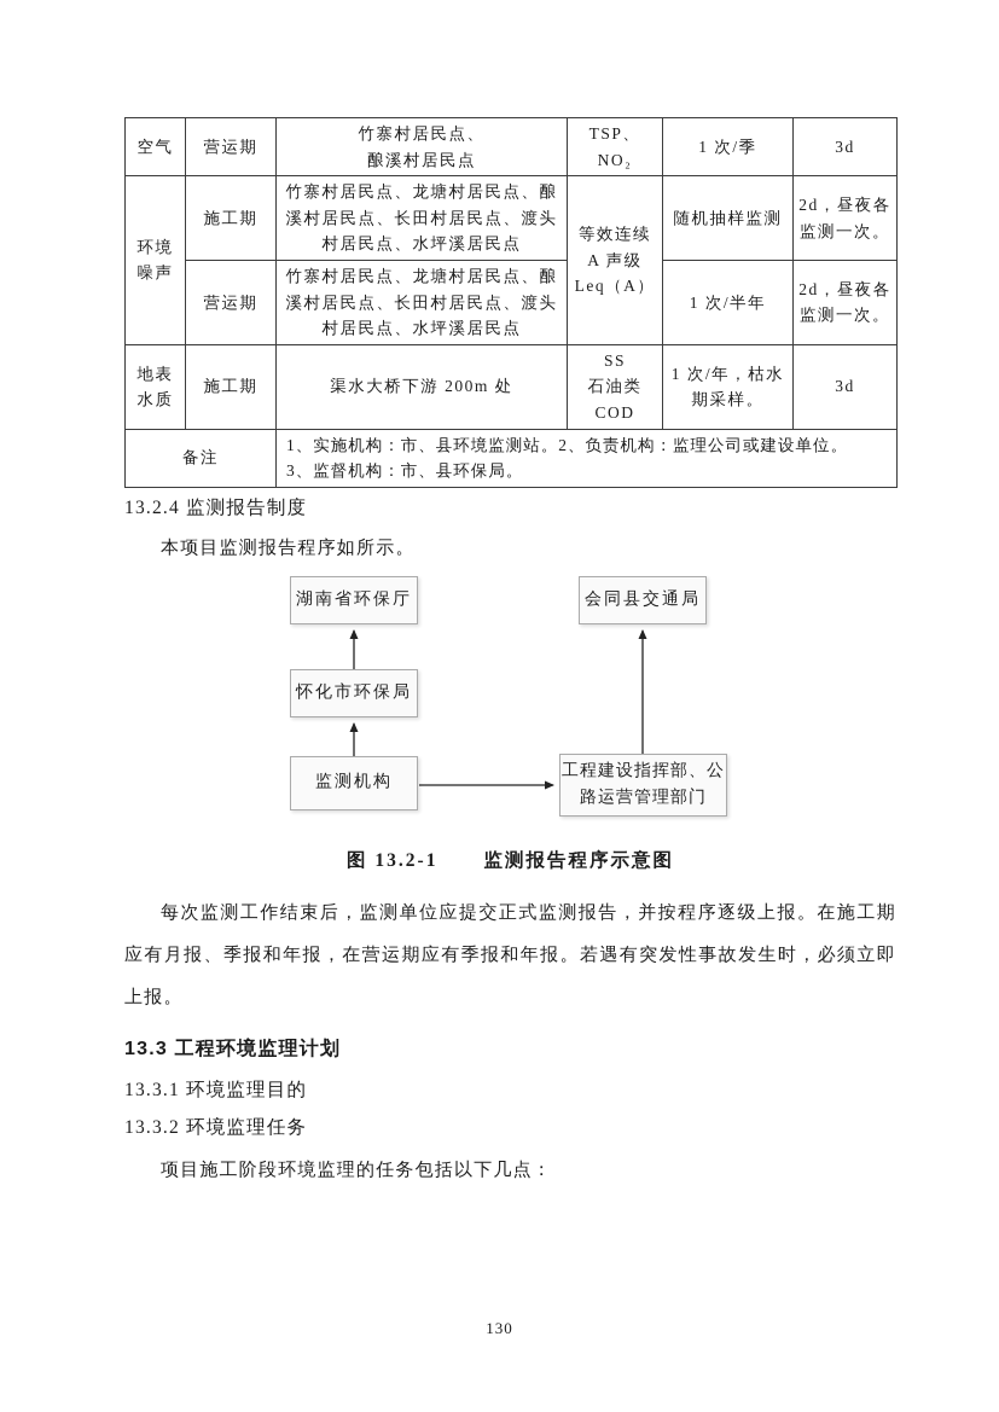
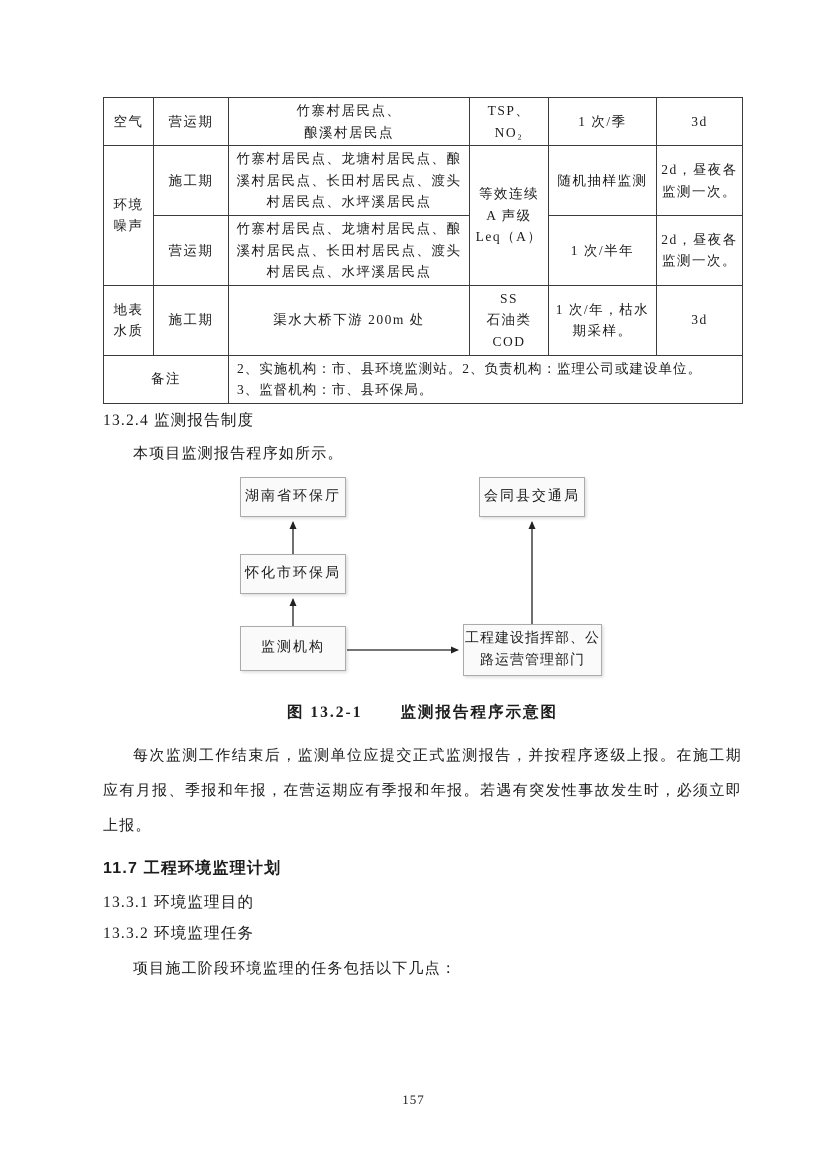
  空气	营运期	竹寨村居民点、 酿溪村居民点	TSP、 NO₂	1 次/季	3d
  环境 噪声	施工期	竹寨村居民点、龙塘村居民点、酿溪村居民点、长田村居民点、渡头村居民点、水坪溪居民点	等效连续 A 声级 Leq（A）	随机抽样监测	2d，昼夜各 监测一次。
  营运期	竹寨村居民点、龙塘村居民点、酿溪村居民点、长田村居民点、渡头村居民点、水坪溪居民点	1 次/半年	2d，昼夜各 监测一次。
  地表 水质	施工期	渠水大桥下游 200m 处	SS 石油类 COD	1 次/年，枯水 期采样。	3d
- 备注	1、实施机构：市、县环境监测站。2、负责机构：监理公司或建设单位。 3、监督机构：市、县环保局。
+ 备注	2、实施机构：市、县环境监测站。2、负责机构：监理公司或建设单位。 3、监督机构：市、县环保局。
  13.2.4 监测报告制度
  本项目监测报告程序如所示。
  湖南省环保厅
  会同县交通局
  怀化市环保局
  监测机构
  工程建设指挥部、公
  路运营管理部门
  图 13.2-1 监测报告程序示意图
  每次监测工作结束后，监测单位应提交正式监测报告，并按程序逐级上报。在施工期应有月报、季报和年报，在营运期应有季报和年报。若遇有突发性事故发生时，必须立即上报。
- 13.3 工程环境监理计划
+ 11.7 工程环境监理计划
  13.3.1 环境监理目的
  13.3.2 环境监理任务
  项目施工阶段环境监理的任务包括以下几点：
- 130
+ 157
